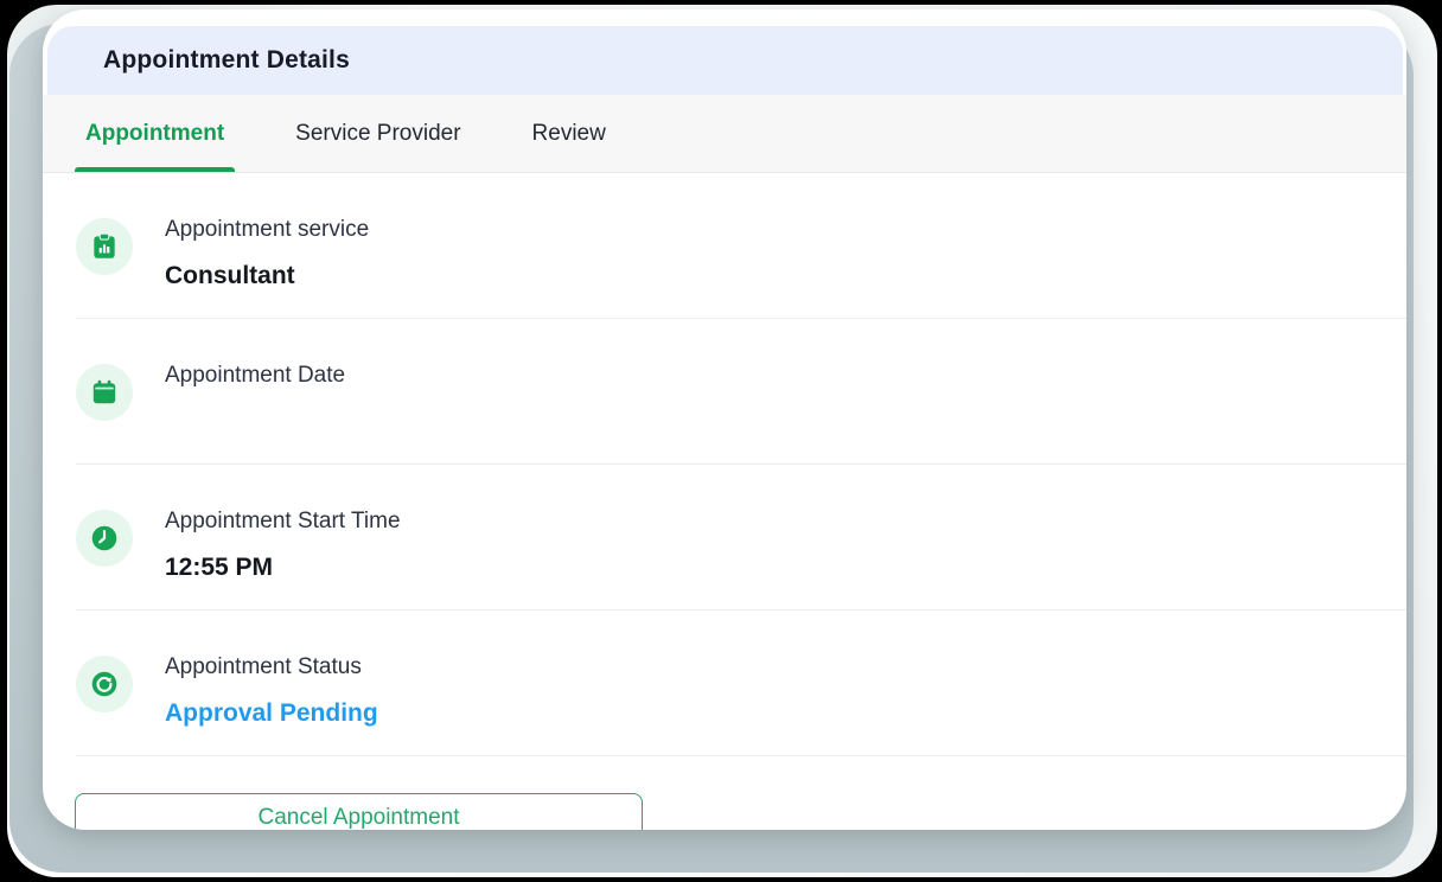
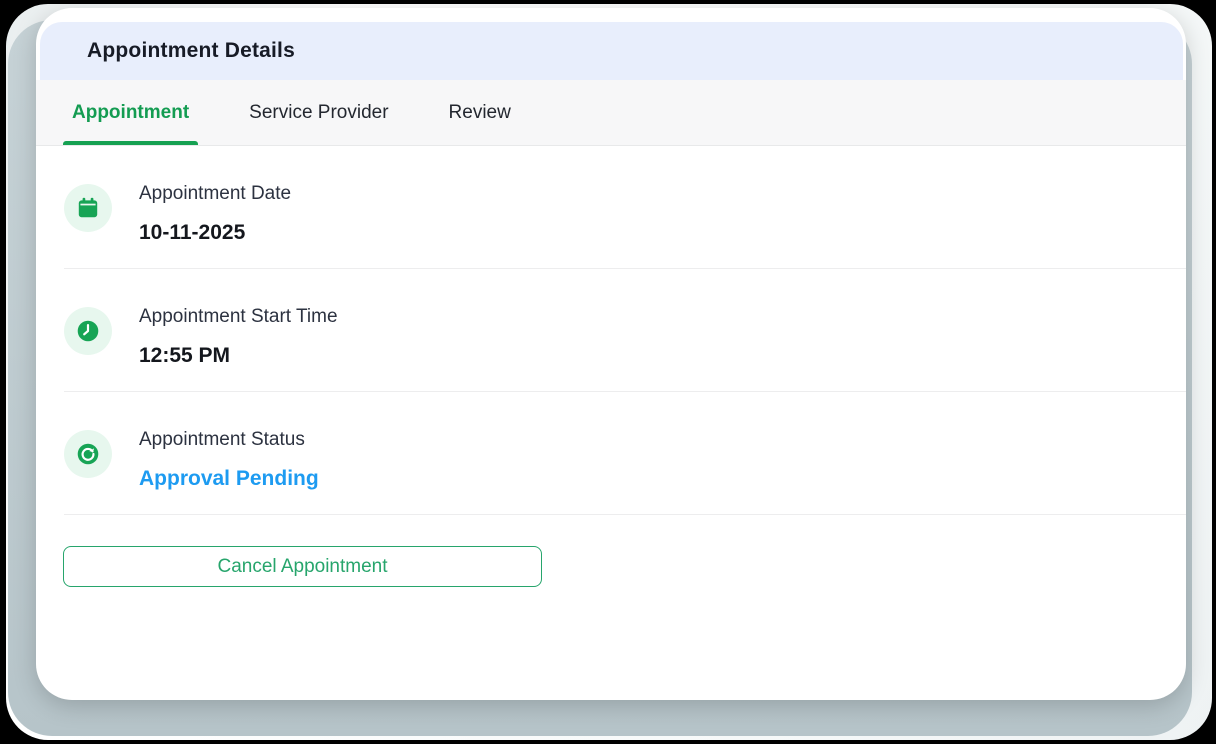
  Appointment Details
  Appointment
  Service Provider
  Review
- Appointment service
- Consultant
  Appointment Date
+ 10-11-2025
  Appointment Start Time
  12:55 PM
  Appointment Status
  Approval Pending
  Cancel Appointment
